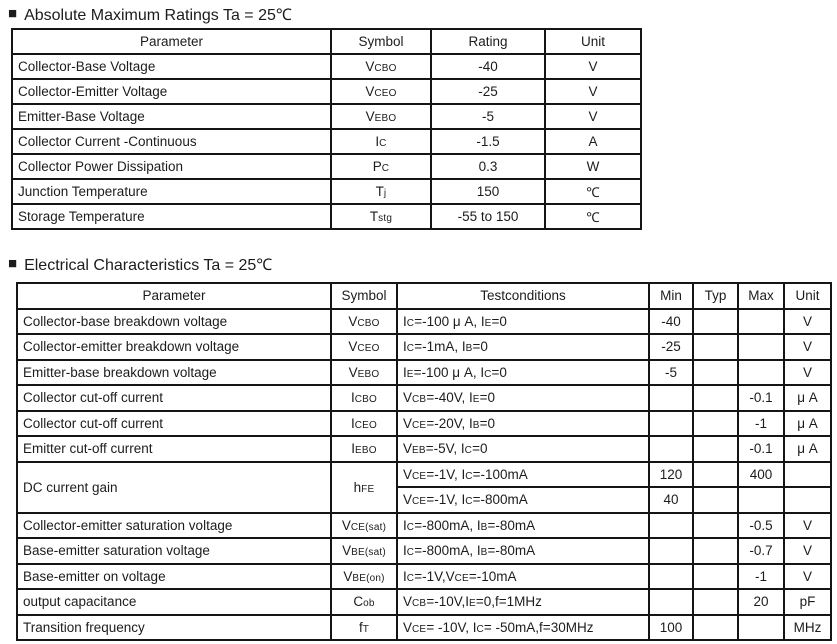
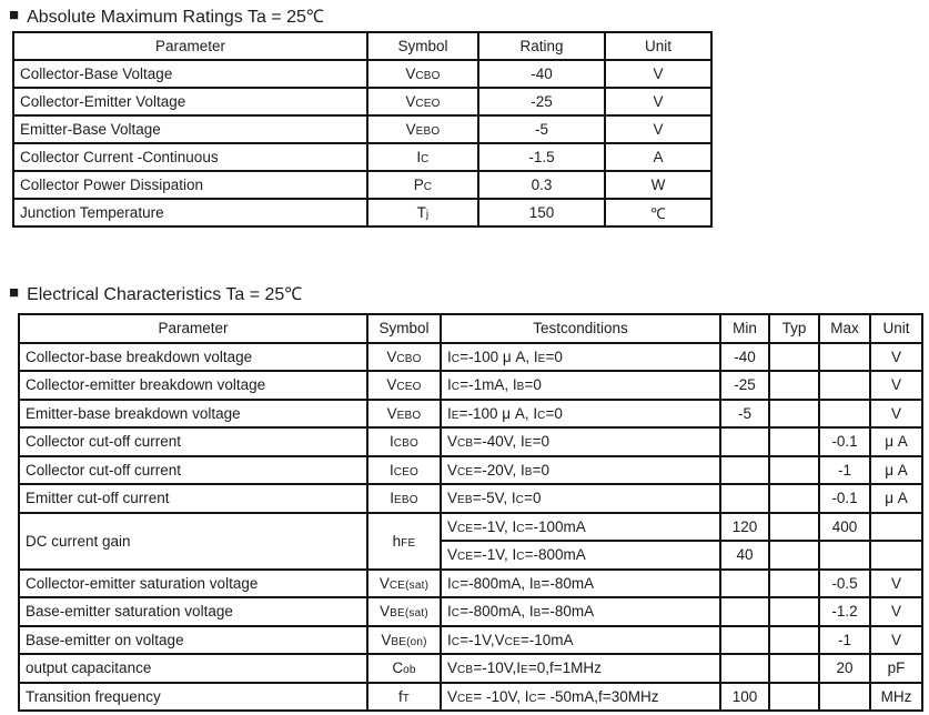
  ■
  Absolute Maximum Ratings Ta = 25℃
  Parameter	Symbol	Rating	Unit
  Collector-Base Voltage	VCBO	-40	V
  Collector-Emitter Voltage	VCEO	-25	V
  Emitter-Base Voltage	VEBO	-5	V
  Collector Current -Continuous	IC	-1.5	A
  Collector Power Dissipation	PC	0.3	W
  Junction Temperature	Tj	150	℃
- Storage Temperature	Tstg	-55 to 150	℃
  ■
  Electrical Characteristics Ta = 25℃
  Parameter	Symbol	Testconditions	Min	Typ	Max	Unit
  Collector-base breakdown voltage	VCBO	IC=-100 μ A, IE=0	-40			V
  Collector-emitter breakdown voltage	VCEO	IC=-1mA, IB=0	-25			V
  Emitter-base breakdown voltage	VEBO	IE=-100 μ A, IC=0	-5			V
  Collector cut-off current	ICBO	VCB=-40V, IE=0			-0.1	μ A
  Collector cut-off current	ICEO	VCE=-20V, IB=0			-1	μ A
  Emitter cut-off current	IEBO	VEB=-5V, IC=0			-0.1	μ A
  DC current gain	hFE	VCE=-1V, IC=-100mA	120		400
  VCE=-1V, IC=-800mA	40
  Collector-emitter saturation voltage	VCE(sat)	IC=-800mA, IB=-80mA			-0.5	V
- Base-emitter saturation voltage	VBE(sat)	IC=-800mA, IB=-80mA			-0.7	V
+ Base-emitter saturation voltage	VBE(sat)	IC=-800mA, IB=-80mA			-1.2	V
  Base-emitter on voltage	VBE(on)	IC=-1V,VCE=-10mA			-1	V
  output capacitance	Cob	VCB=-10V,IE=0,f=1MHz			20	pF
  Transition frequency	fT	VCE= -10V, IC= -50mA,f=30MHz	100			MHz
